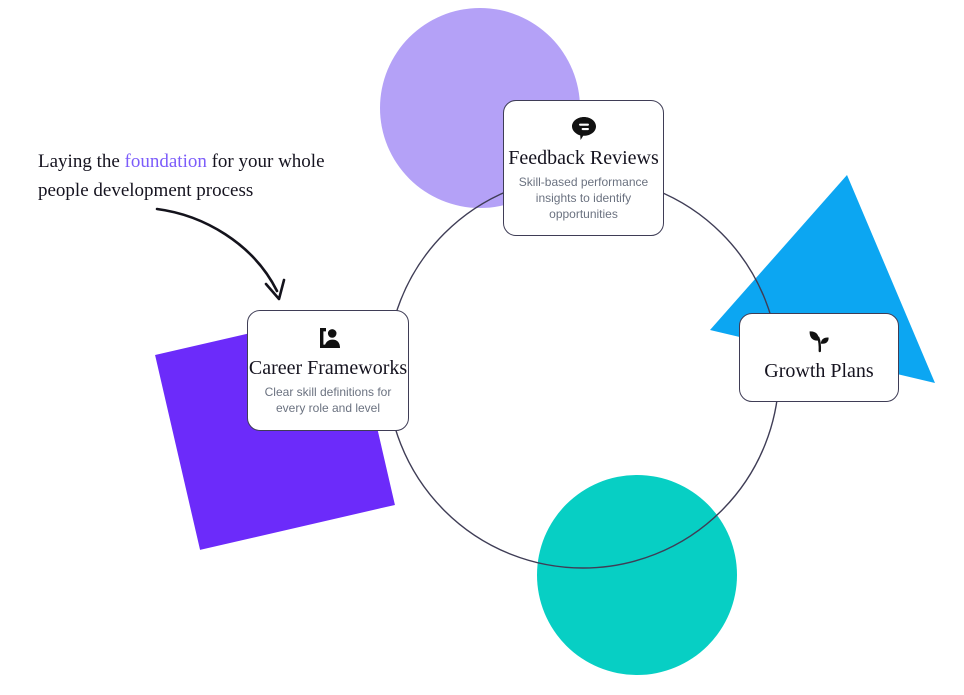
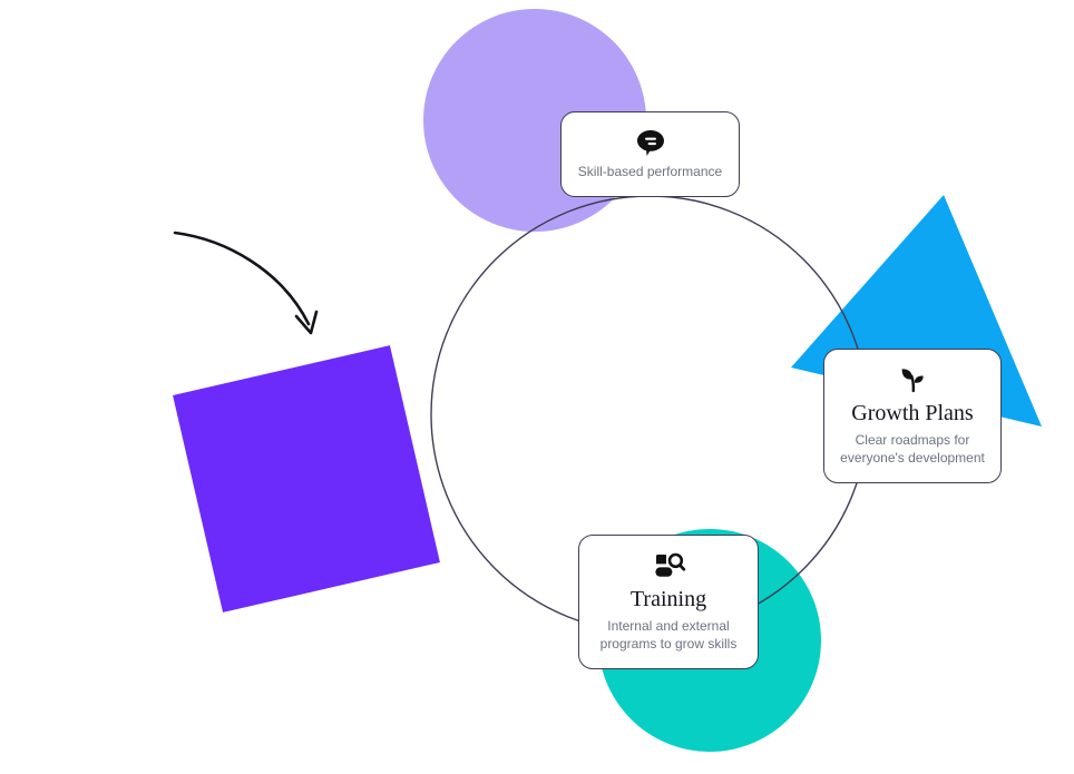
- Laying the foundation for your whole people development process
- Feedback Reviews
  Skill-based performance
- insights to identify opportunities
- Career Frameworks
- Clear skill definitions for
- every role and level
  Growth Plans
+ Clear roadmaps for
+ everyone's development
+ Training
+ Internal and external
+ programs to grow skills
